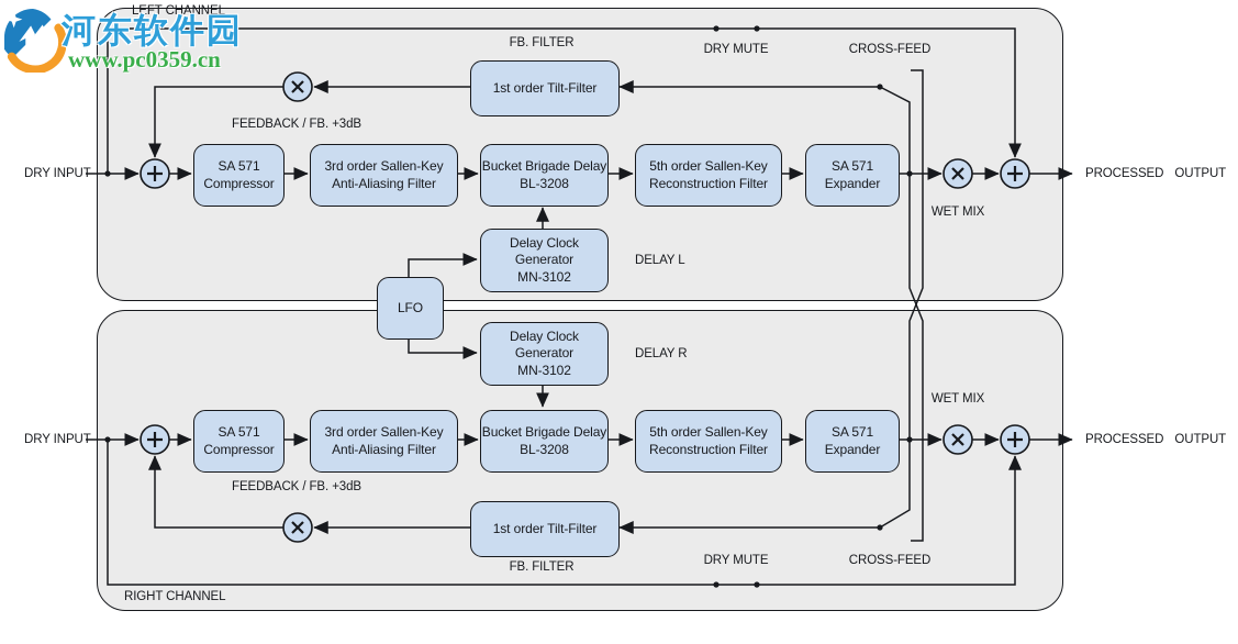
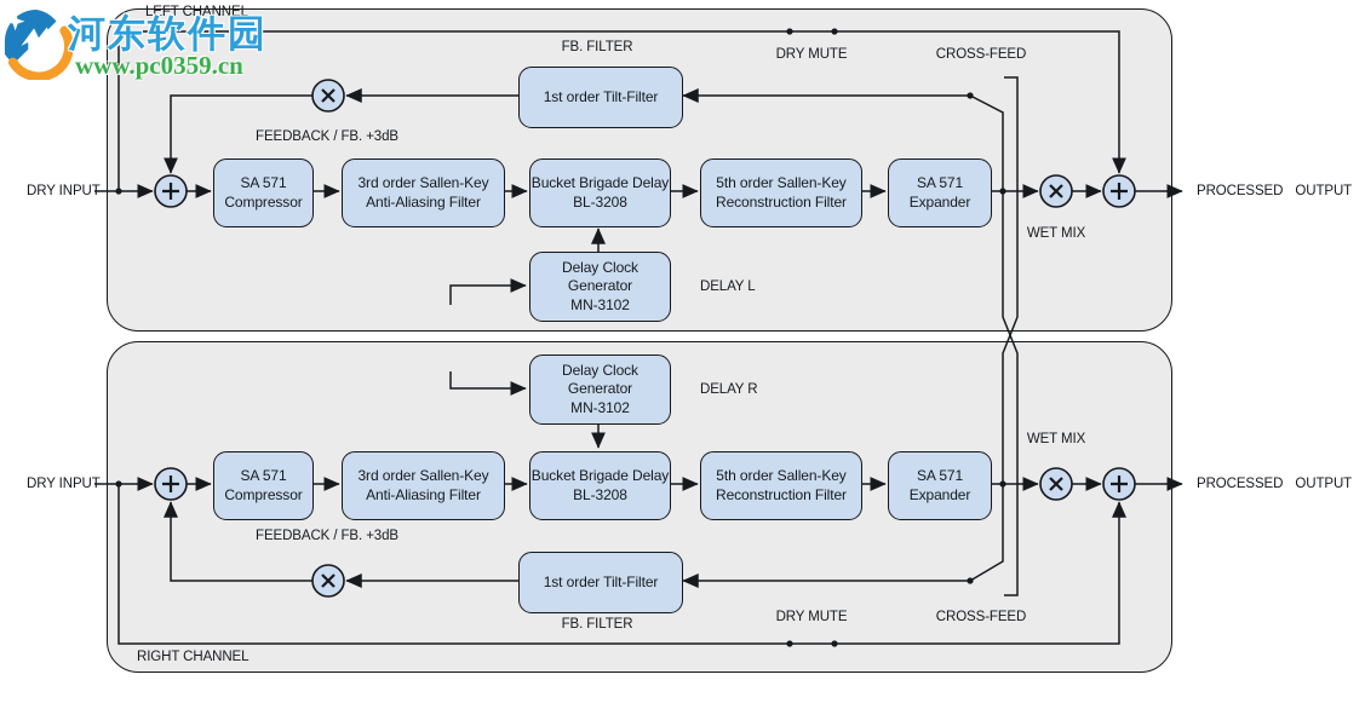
  SA 571
  Compressor
  3rd order Sallen-Key
  Anti-Aliasing Filter
  Bucket Brigade Delay
  BL-3208
  5th order Sallen-Key
  Reconstruction Filter
  SA 571
  Expander
  1st order Tilt-Filter
  Delay Clock Generator
  MN-3102
- LFO
  SA 571
  Compressor
  3rd order Sallen-Key
  Anti-Aliasing Filter
  Bucket Brigade Delay
  BL-3208
  5th order Sallen-Key
  Reconstruction Filter
  SA 571
  Expander
  1st order Tilt-Filter
  Delay Clock Generator
  MN-3102
  LEFT CHANNEL
  DRY INPUT
  PROCESSED OUTPUT
  FEEDBACK / FB. +3dB
  FB. FILTER
  DRY MUTE
  CROSS-FEED
  WET MIX
  DELAY L
  RIGHT CHANNEL
  DRY INPUT
  PROCESSED OUTPUT
  FEEDBACK / FB. +3dB
  FB. FILTER
  DRY MUTE
  CROSS-FEED
  WET MIX
  DELAY R
  河东软件园
  www.pc0359.cn
